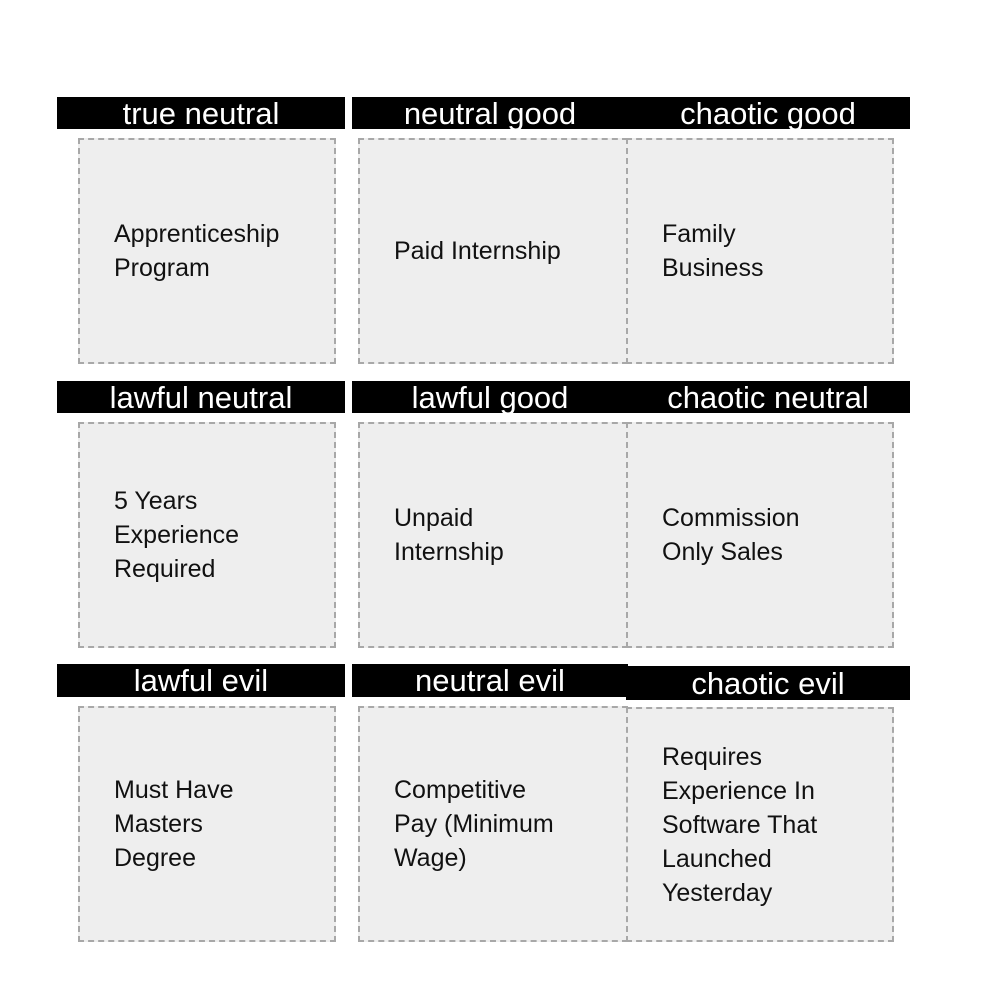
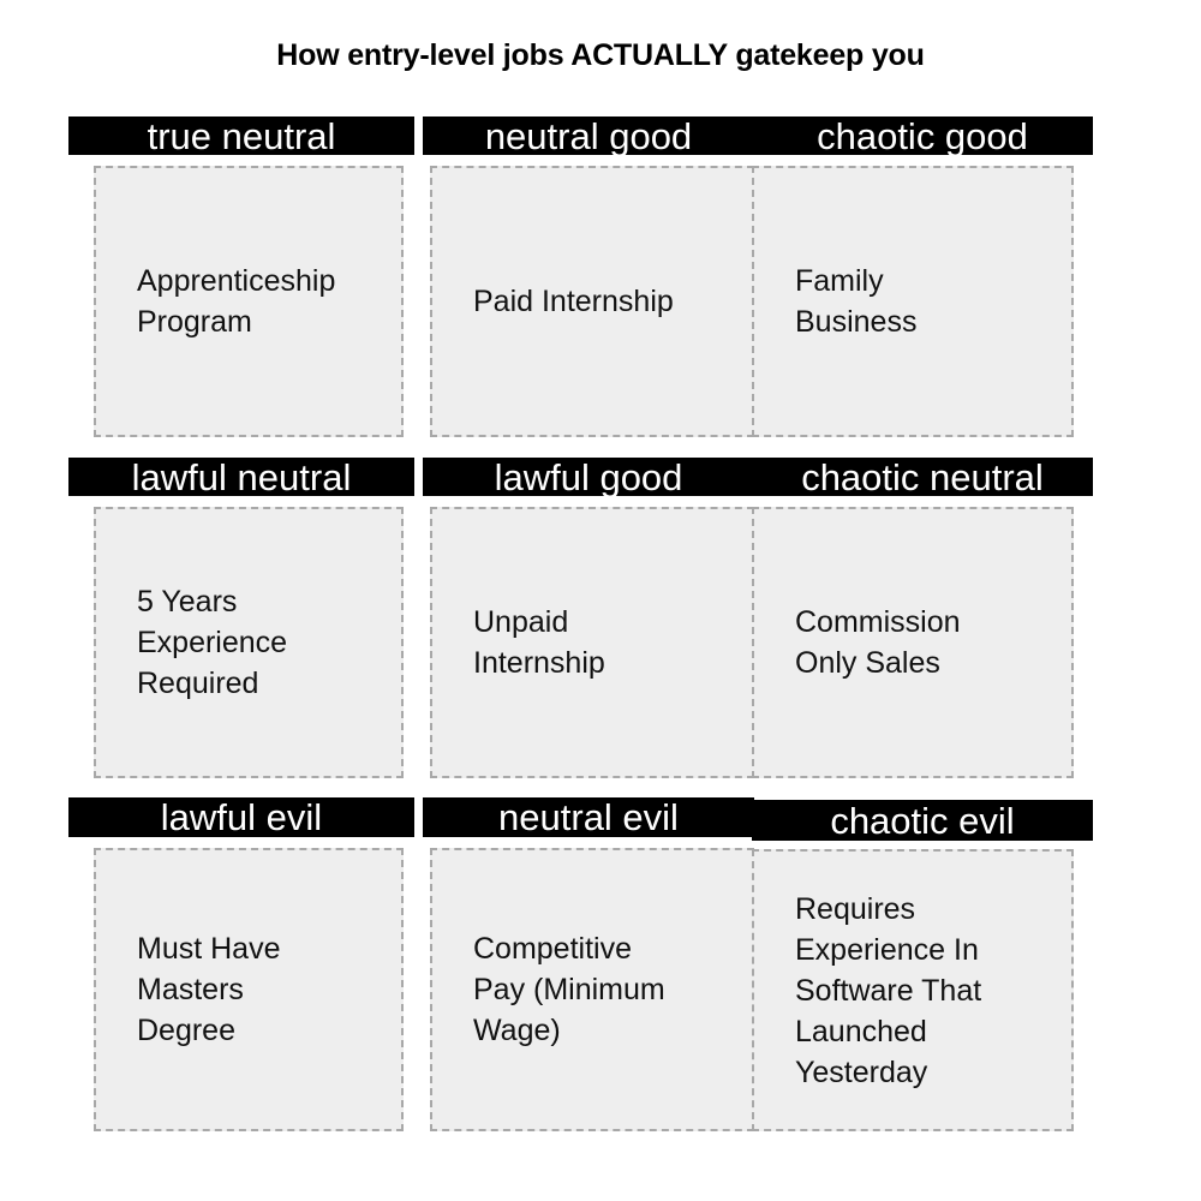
+ How entry-level jobs ACTUALLY gatekeep you
  true neutral
  Apprenticeship
  Program
  neutral good
  Paid Internship
  chaotic good
  Family
  Business
  lawful neutral
  5 Years
  Experience
  Required
  lawful good
  Unpaid
  Internship
  chaotic neutral
  Commission
  Only Sales
  lawful evil
  Must Have
  Masters
  Degree
  neutral evil
  Competitive
  Pay (Minimum
  Wage)
  chaotic evil
  Requires
  Experience In
  Software That
  Launched
  Yesterday
